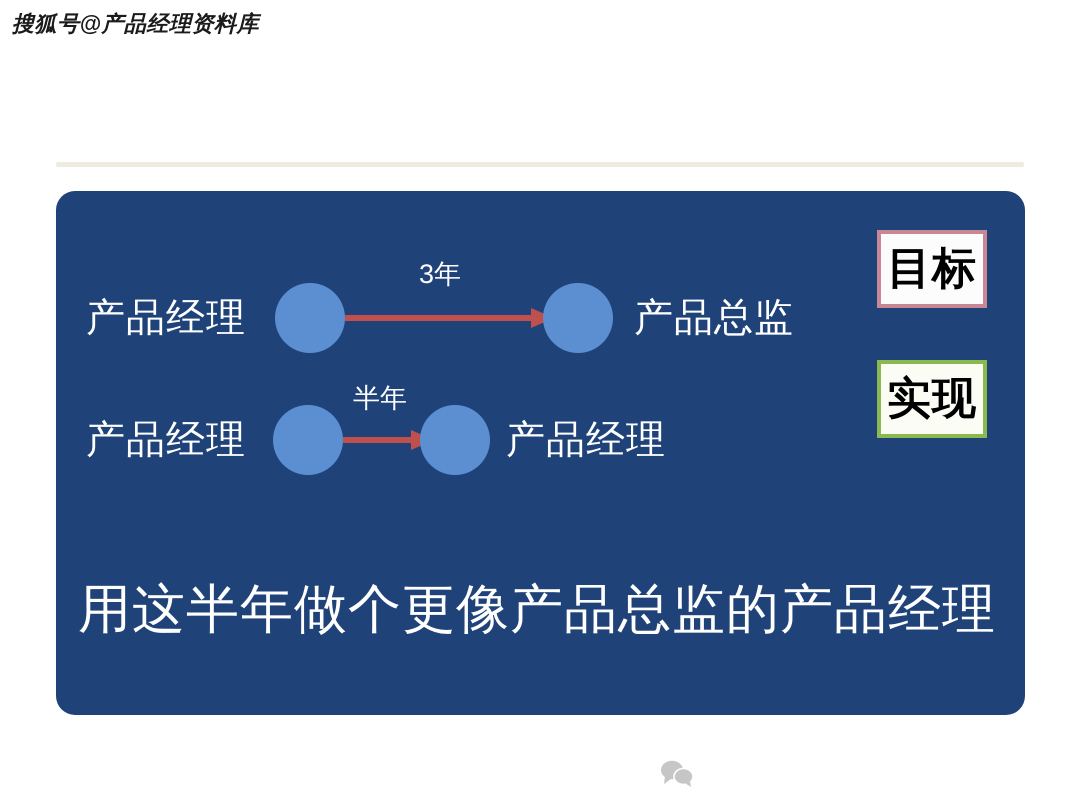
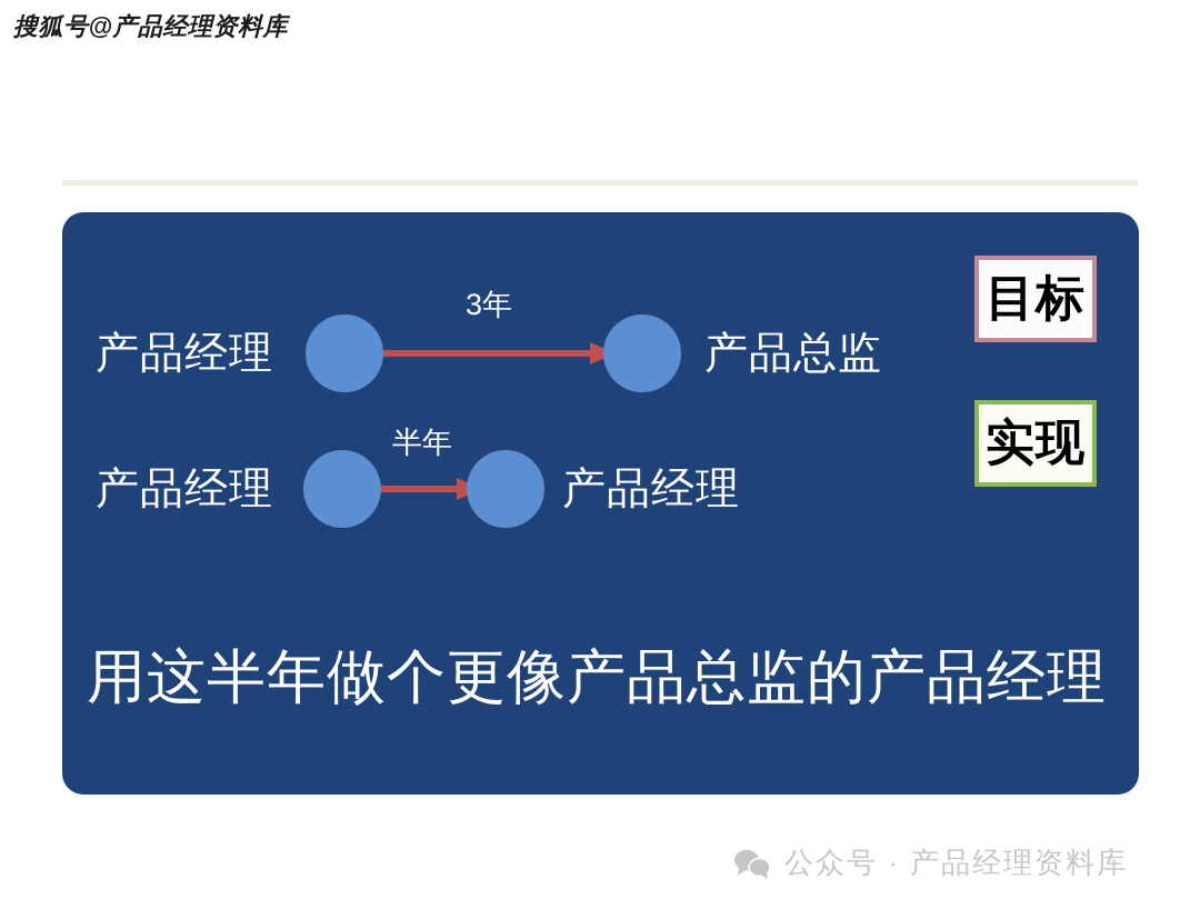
  搜狐号@产品经理资料库
  产品经理
  3年
  产品总监
  产品经理
  半年
  产品经理
  目标
  实现
  用这半年做个更像产品总监的产品经理
+ 公众号 · 产品经理资料库
